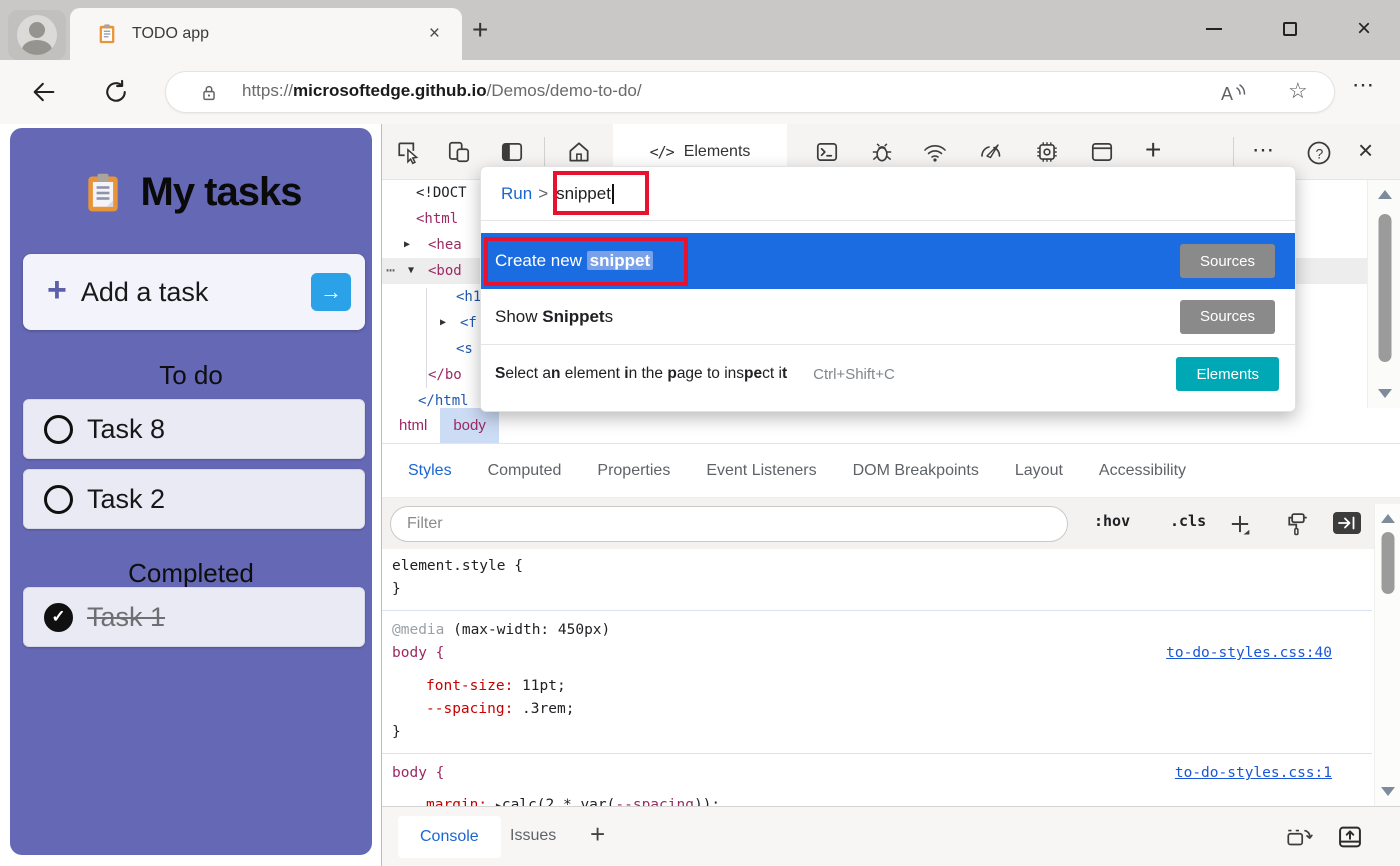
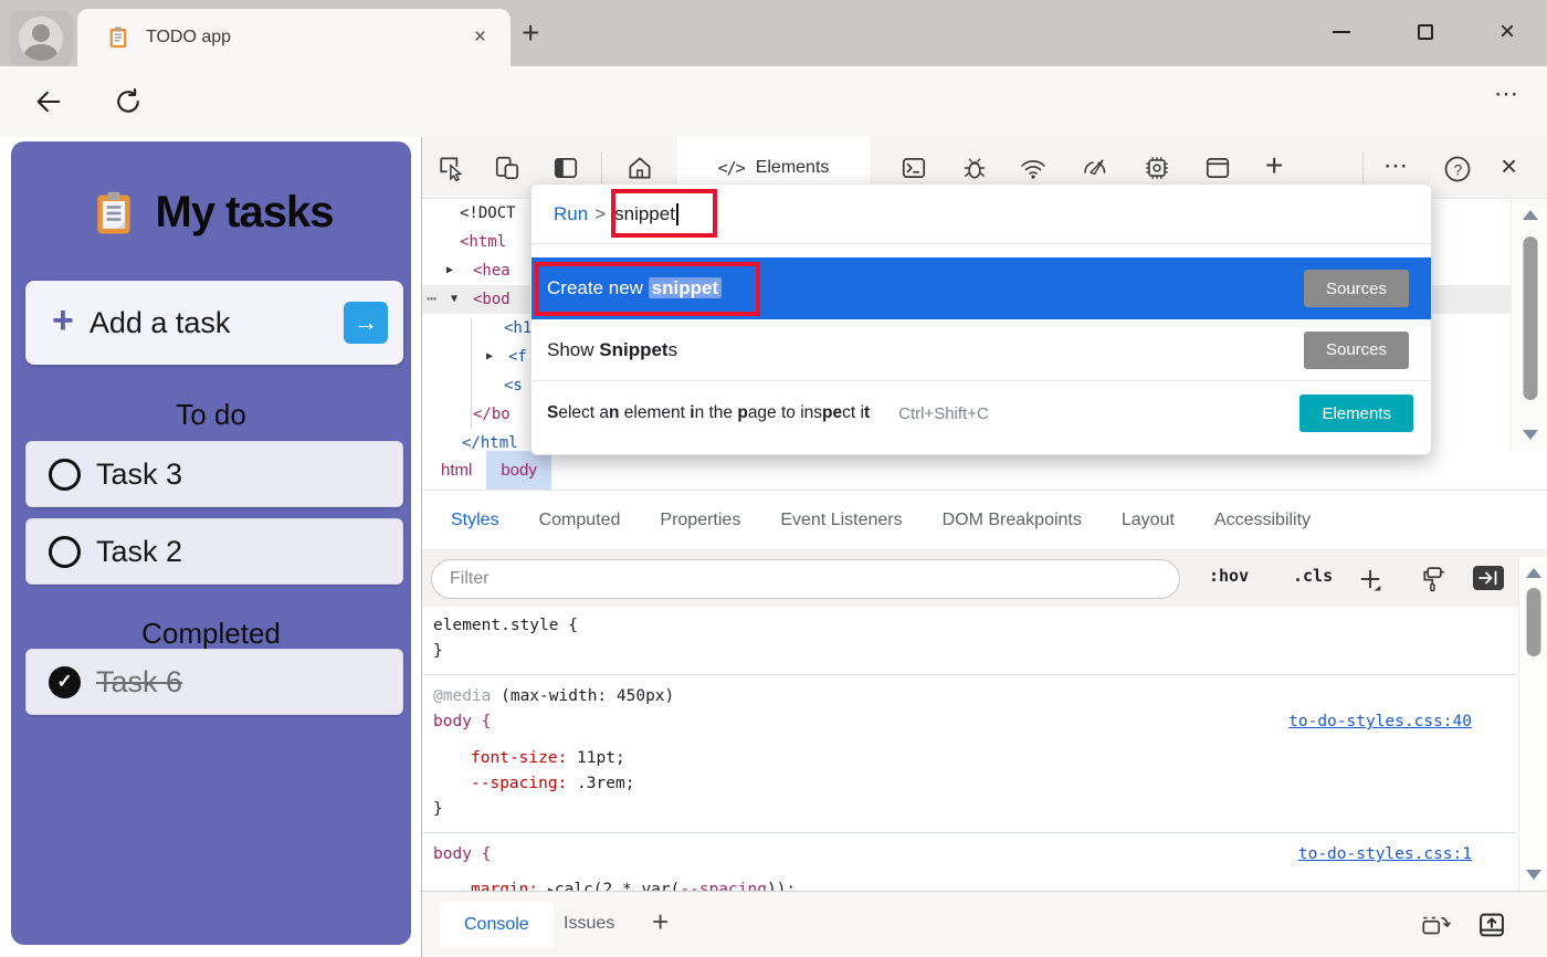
  TODO app
  ×
  +
  ×
- https://microsoftedge.github.io/Demos/demo-to-do/
- A
- ☆
  ⋯
  My tasks
  +
  Add a task
  →
  To do
- Task 8
+ Task 3
  Task 2
  Completed
  ✓
- Task 1
+ Task 6
  </>
  Elements
  +
  ⋯
  ?
  ×
  <!DOCT
  <html
  ▶
  <hea
  ⋯
  ▼
  <bod
  <h1
  ▶
  <f
  <s
  </bo
  </html
  html
  body
  Styles
  Computed
  Properties
  Event Listeners
  DOM Breakpoints
  Layout
  Accessibility
  Filter
  :hov
  .cls
  element.style {
  }
  @media (max-width: 450px)
  body {
  to-do-styles.css:40
  font-size: 11pt;
  --spacing: .3rem;
  }
  body {
  to-do-styles.css:1
  margin: calc(2 * var(--spacing));
  Console
  Issues
  +
  Run
  >
  snippet
  Create new snippet
  Sources
  Show Snippets
  Sources
  Select an element in the page to inspect it
  Ctrl+Shift+C
  Elements
